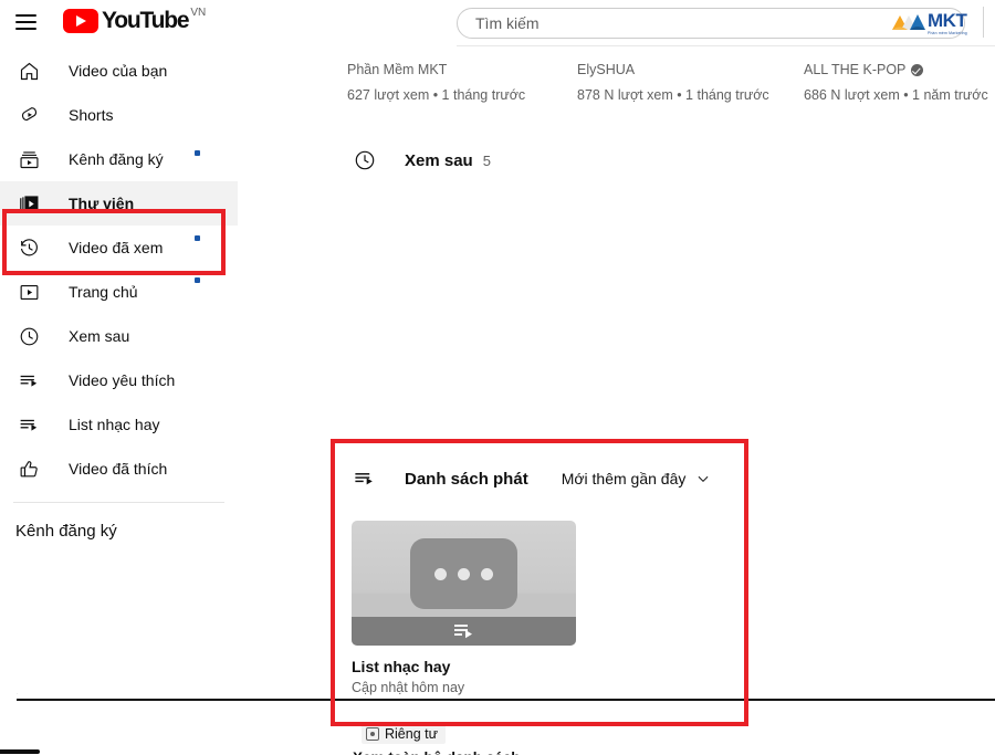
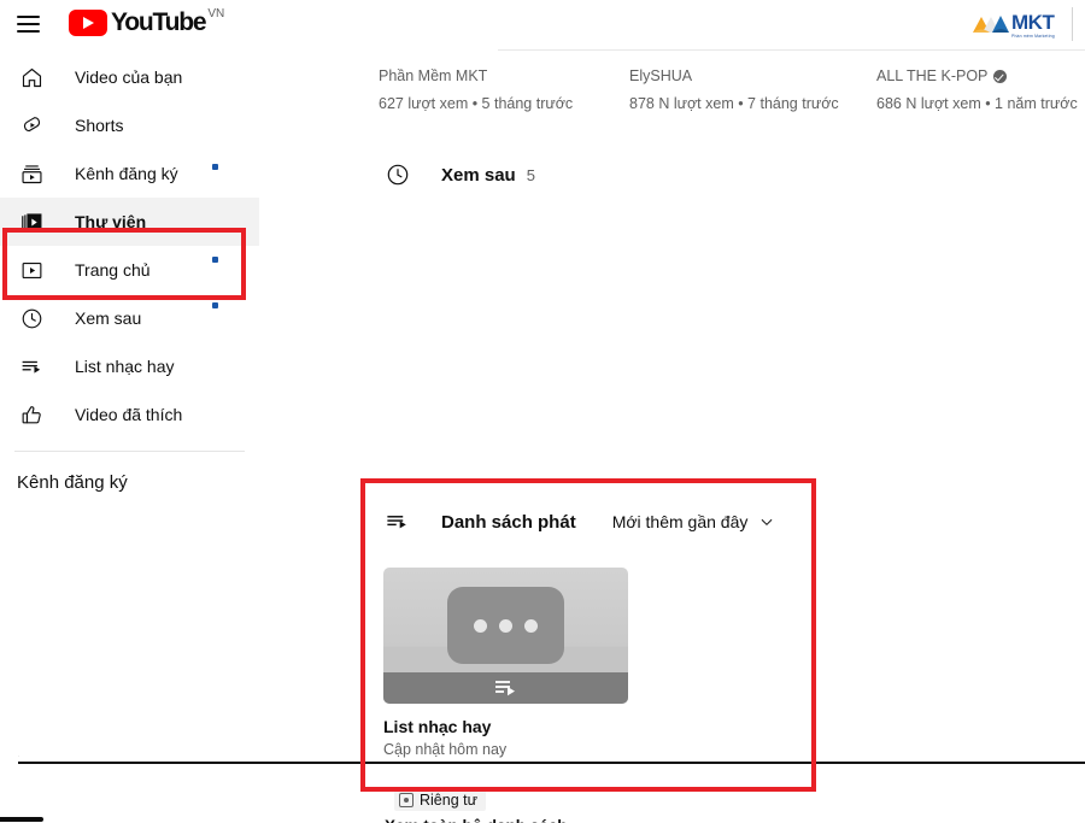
  YouTube
  VN
- Tìm kiếm
  MKT
  Video của bạn
  Shorts
  Kênh đăng ký
  Thư viện
- Video đã xem
  Trang chủ
  Xem sau
- Video yêu thích
  List nhạc hay
  Video đã thích
  Kênh đăng ký
  ·
  Phần Mềm MKT
- 627 lượt xem • 1 tháng trước
+ 627 lượt xem • 5 tháng trước
  ElySHUA
- 878 N lượt xem • 1 tháng trước
+ 878 N lượt xem • 7 tháng trước
  ALL THE K-POP
  686 N lượt xem • 1 năm trước
  Xem sau
  5
  Danh sách phát
  Mới thêm gần đây
  List nhạc hay
  Cập nhật hôm nay
  Riêng tư
